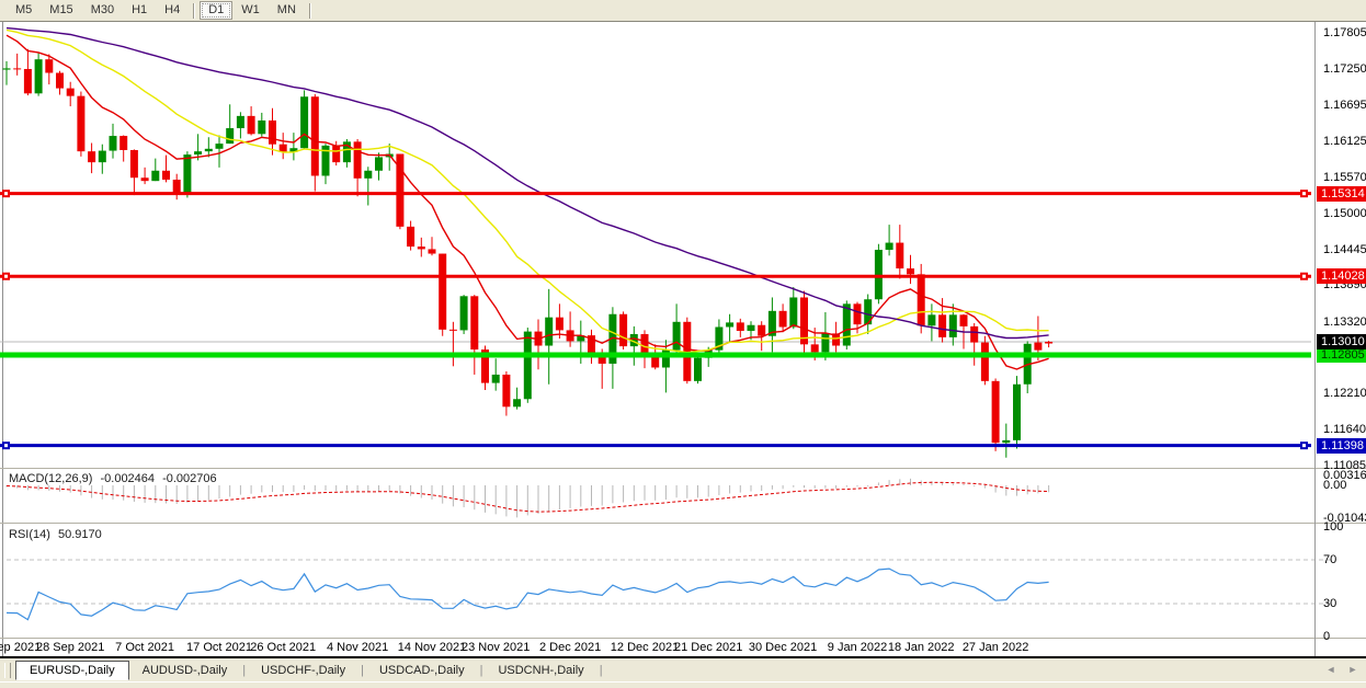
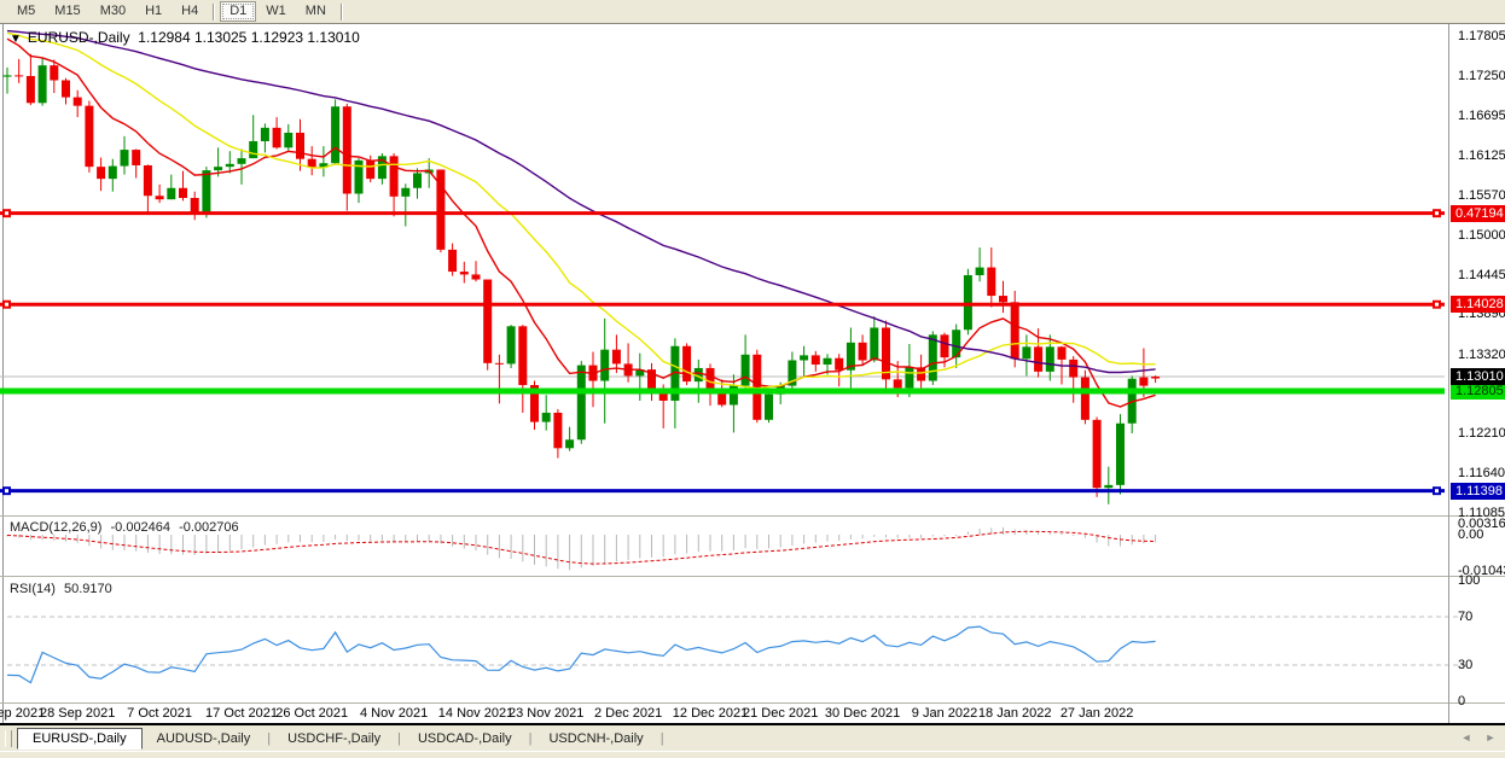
  M5
  M15
  M30
  H1
  H4
  D1
  W1
  MN
+ ▼ EURUSD-,Daily 1.12984 1.13025 1.12923 1.13010
  MACD(12,26,9) -0.002464 -0.002706
  RSI(14) 50.9170
  1.17805
  1.17250
  1.16695
  1.16125
  1.15570
  1.15000
  1.14445
  1.13890
  1.13320
  1.12210
  1.11640
  1.11085
  0.00316
  0.00
  -0.0104
  100
  70
  30
  0
- 1.15314
+ 0.47194
  1.14028
  1.12805
  1.11398
  1.13010
  28 Sep 2021
  7 Oct 2021
  17 Oct 2021
  26 Oct 2021
  4 Nov 2021
  14 Nov 2021
  23 Nov 2021
  2 Dec 2021
  12 Dec 2021
  21 Dec 2021
  30 Dec 2021
  9 Jan 2022
  18 Jan 2022
  27 Jan 2022
  EURUSD-,Daily
  AUDUSD-,Daily
  |
  USDCHF-,Daily
  |
  USDCAD-,Daily
  |
  USDCNH-,Daily
  |
  ◄
  ►
